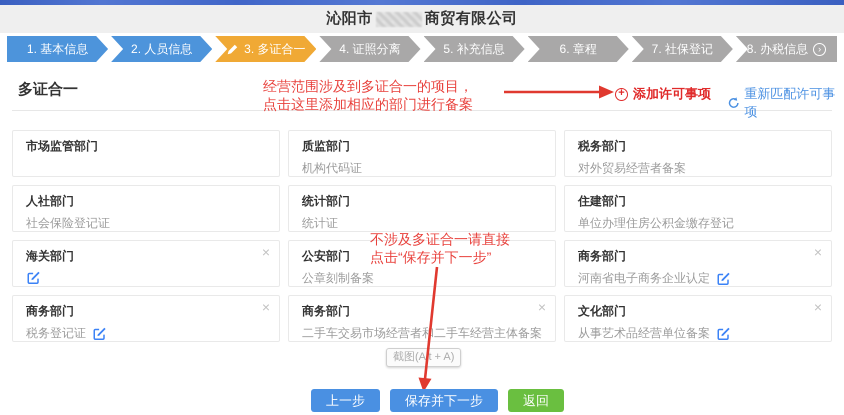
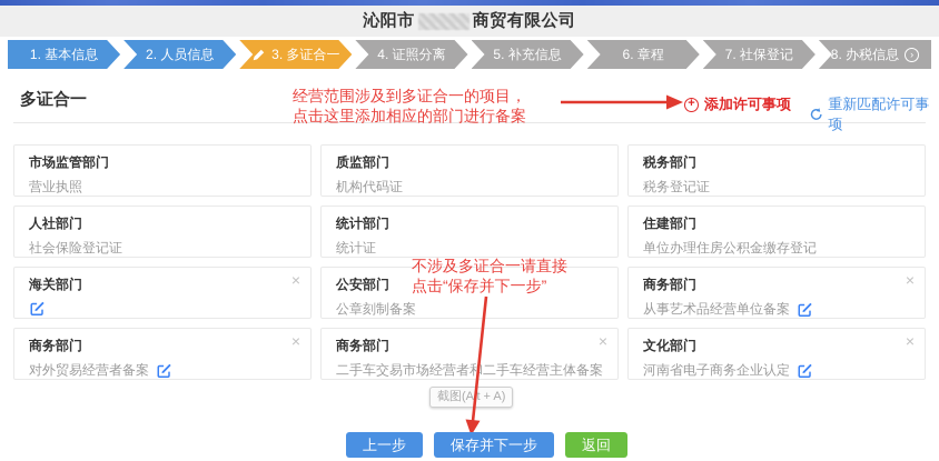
  沁阳市
  商贸有限公司
  1. 基本信息
  2. 人员信息
  3. 多证合一
  4. 证照分离
  5. 补充信息
  6. 章程
  7. 社保登记
  8. 办税信息
  ›
  多证合一
  +
  添加许可事项
  重新匹配许可事项
  经营范围涉及到多证合一的项目，
  点击这里添加相应的部门进行备案
  市场监管部门
+ 营业执照
  质监部门
  机构代码证
  税务部门
- 对外贸易经营者备案
+ 税务登记证
  人社部门
  社会保险登记证
  统计部门
  统计证
  住建部门
  单位办理住房公积金缴存登记
  ×
  海关部门
  公安部门
  公章刻制备案
  ×
  商务部门
- 河南省电子商务企业认定
+ 从事艺术品经营单位备案
  ×
  商务部门
- 税务登记证
+ 对外贸易经营者备案
  ×
  商务部门
  二手车交易市场经营者和二手车经营主体备案
  ×
  文化部门
- 从事艺术品经营单位备案
+ 河南省电子商务企业认定
  不涉及多证合一请直接
  点击“保存并下一步”
  截图(At + A)
  上一步
  保存并下一步
  返回
